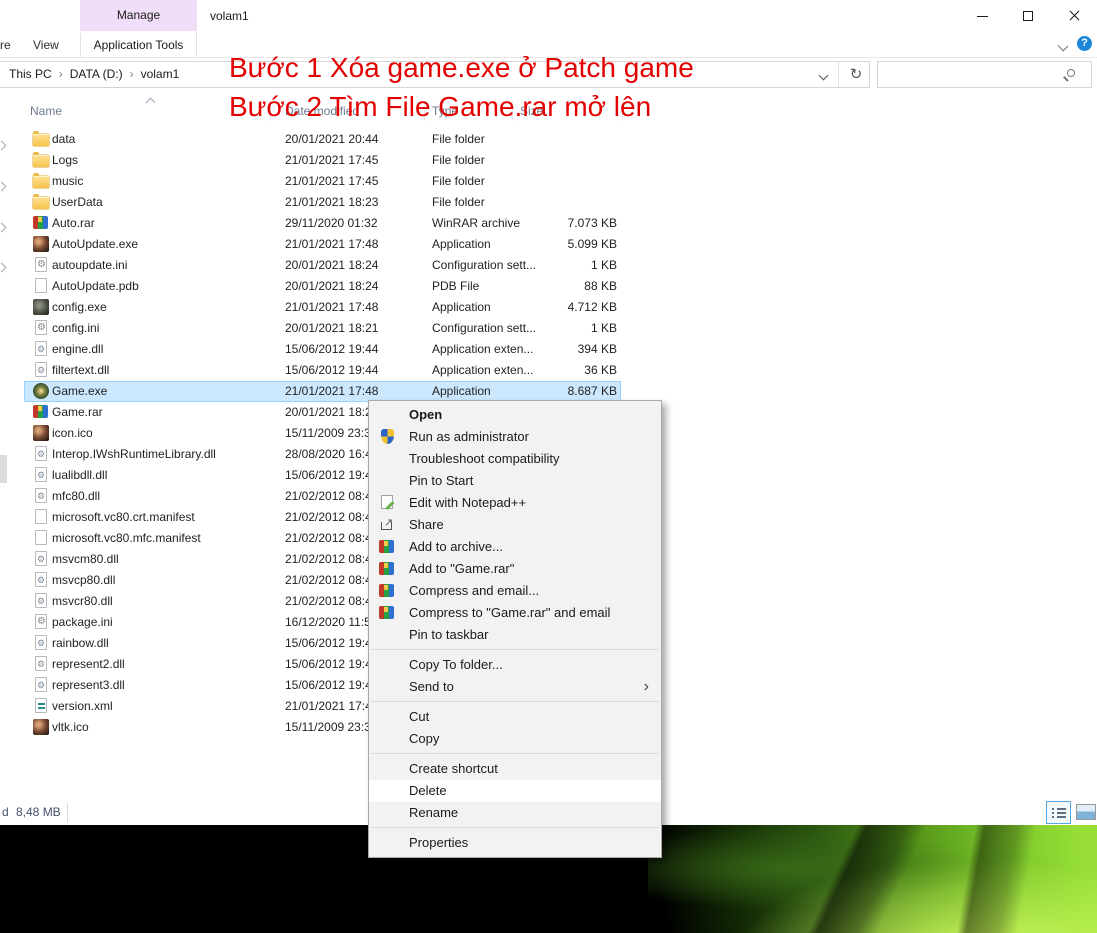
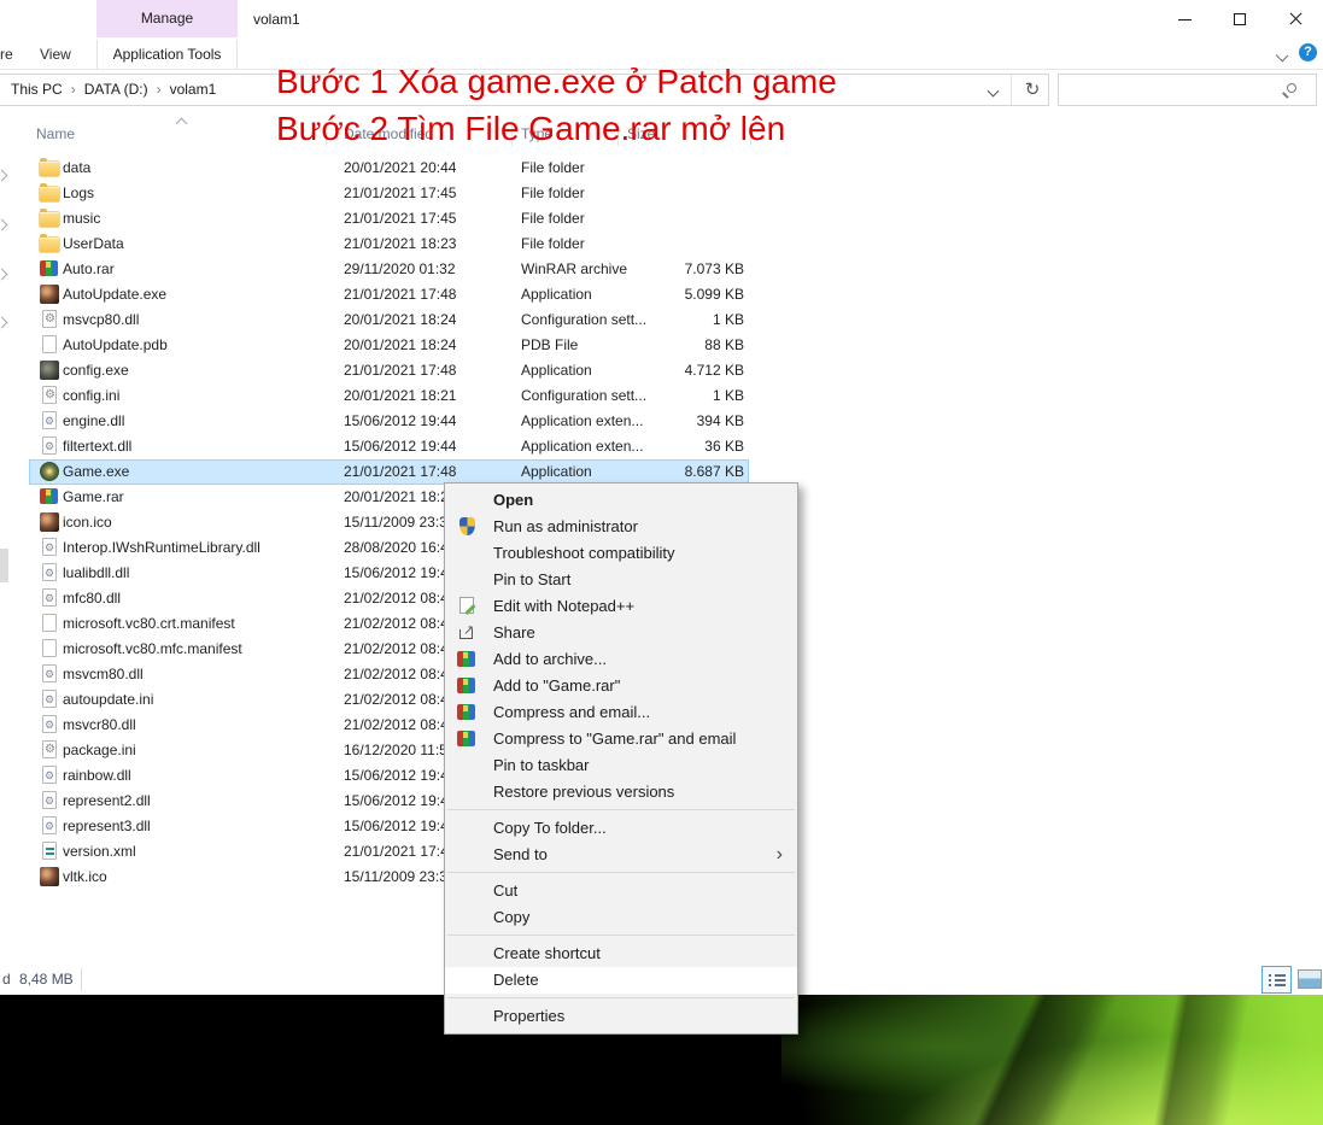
  Manage
  volam1
  re
  View
  Application Tools
  ?
  This PC › DATA (D:) › volam1
  ↻
  Name
  Date modified
  Type
  Size
  data
  20/01/2021 20:44
  File folder
  Logs
  21/01/2021 17:45
  File folder
  music
  21/01/2021 17:45
  File folder
  UserData
  21/01/2021 18:23
  File folder
  Auto.rar
  29/11/2020 01:32
  WinRAR archive
  7.073 KB
  AutoUpdate.exe
  21/01/2021 17:48
  Application
  5.099 KB
- autoupdate.ini
+ msvcp80.dll
  20/01/2021 18:24
  Configuration sett...
  1 KB
  AutoUpdate.pdb
  20/01/2021 18:24
  PDB File
  88 KB
  config.exe
  21/01/2021 17:48
  Application
  4.712 KB
  config.ini
  20/01/2021 18:21
  Configuration sett...
  1 KB
  engine.dll
  15/06/2012 19:44
  Application exten...
  394 KB
  filtertext.dll
  15/06/2012 19:44
  Application exten...
  36 KB
  Game.exe
  21/01/2021 17:48
  Application
  8.687 KB
  Game.rar
  20/01/2021 18:
  icon.ico
  15/11/2009 23:
  Interop.IWshRuntimeLibrary.dll
  28/08/2020 16:
  lualibdll.dll
  15/06/2012 19:
  mfc80.dll
  21/02/2012 08:
  microsoft.vc80.crt.manifest
  21/02/2012 08:
  microsoft.vc80.mfc.manifest
  21/02/2012 08:
  msvcm80.dll
  21/02/2012 08:
- msvcp80.dll
+ autoupdate.ini
  21/02/2012 08:
  msvcr80.dll
  21/02/2012 08:
  package.ini
  16/12/2020 11:
  rainbow.dll
  15/06/2012 19:
  represent2.dll
  15/06/2012 19:
  represent3.dll
  15/06/2012 19:
  version.xml
  21/01/2021 17:
  vltk.ico
  15/11/2009 23:
  d
  8,48 MB
  Bước 1 Xóa game.exe ở Patch game
  Bước 2 Tìm File Game.rar mở lên
  Open
  Run as administrator
  Troubleshoot compatibility
  Pin to Start
  Edit with Notepad++
  Share
  Add to archive...
  Add to "Game.rar"
  Compress and email...
  Compress to "Game.rar" and email
  Pin to taskbar
+ Restore previous versions
  Copy To folder...
  Send to
  ›
  Cut
  Copy
  Create shortcut
  Delete
- Rename
  Properties
